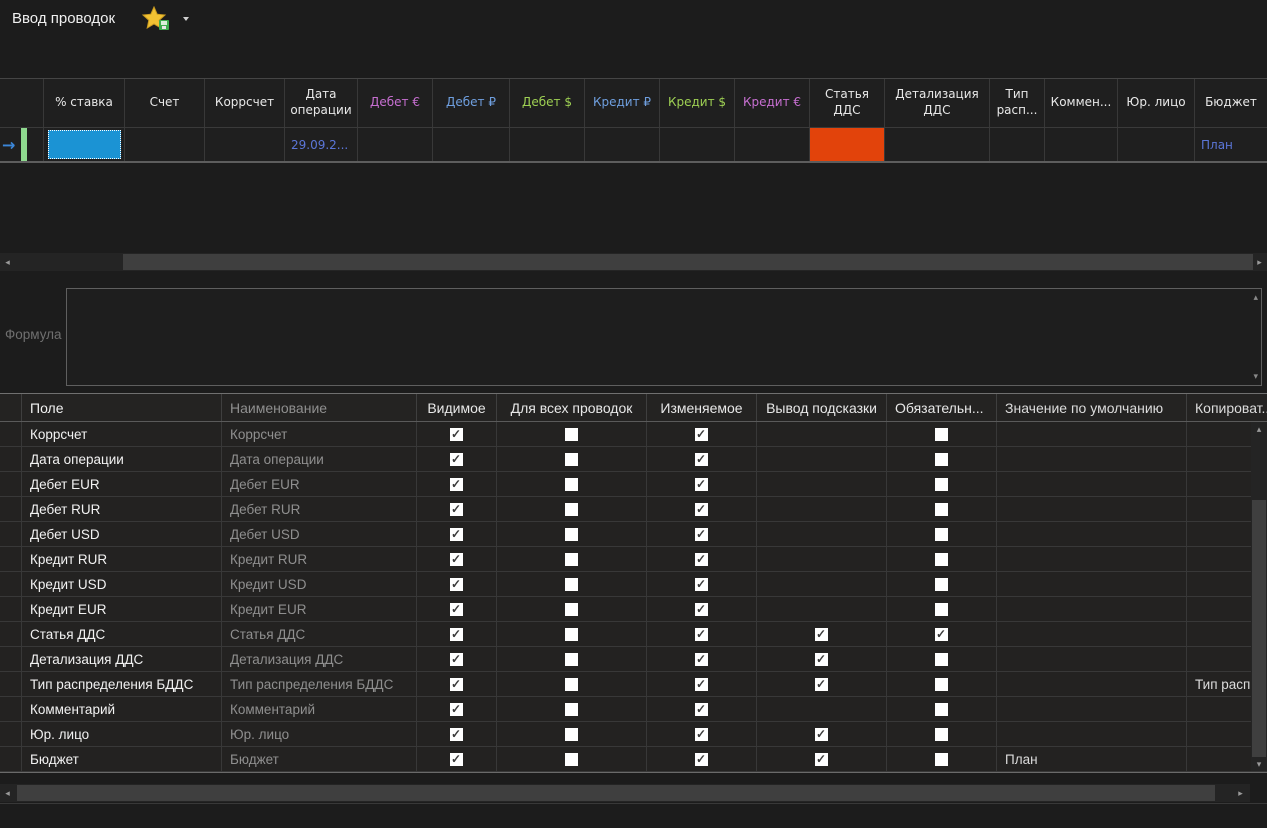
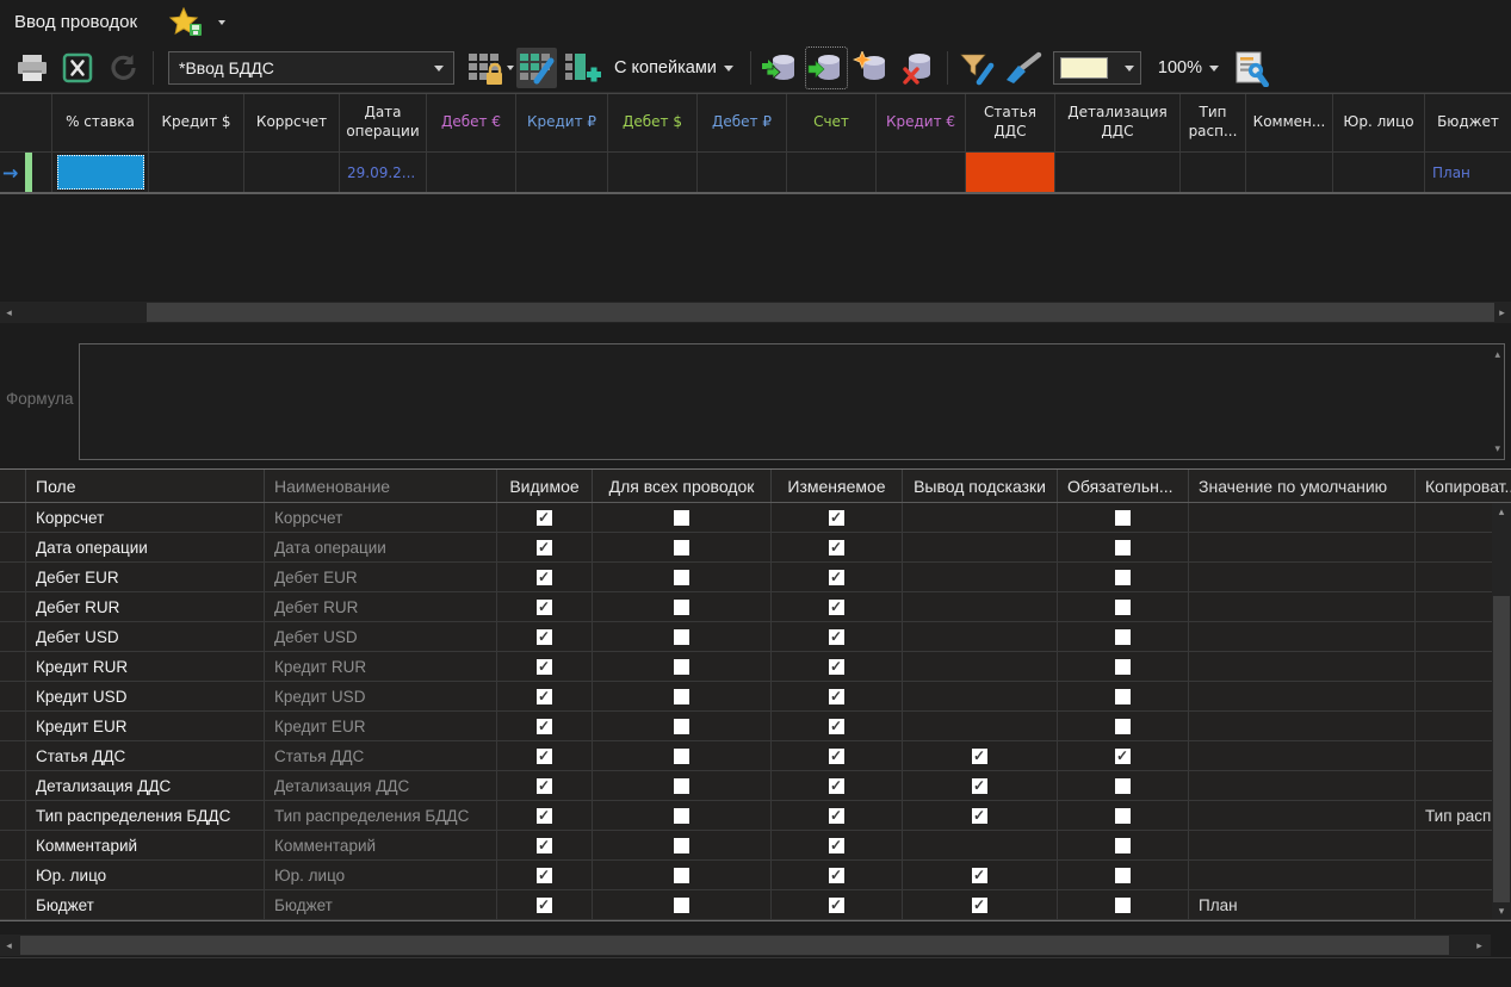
  Ввод проводок
+ *Ввод БДДС
+ С копейками
+ 100%
  % ставка
- Счет
+ Кредит $
  Коррсчет
  Дата операции
  Дебет €
- Дебет ₽
+ Кредит ₽
  Дебет $
- Кредит ₽
+ Дебет ₽
- Кредит $
+ Счет
  Кредит €
  Статья ДДС
  Детализация ДДС
  Тип расп...
  Коммен...
  Юр. лицо
  Бюджет
  →
  29.09.2...
  План
  ◂
  ▸
  Формула
  ▴
  ▾
  Поле
  Наименование
  Видимое
  Для всех проводок
  Изменяемое
  Вывод подсказки
  Обязательн...
  Значение по умолчанию
  Копироват.
  Коррсчет
  Коррсчет
  Дата операции
  Дата операции
  Дебет EUR
  Дебет EUR
  Дебет RUR
  Дебет RUR
  Дебет USD
  Дебет USD
  Кредит RUR
  Кредит RUR
  Кредит USD
  Кредит USD
  Кредит EUR
  Кредит EUR
  Статья ДДС
  Статья ДДС
  Детализация ДДС
  Детализация ДДС
  Тип распределения БДДС
  Тип распределения БДДС
  Тип расп
  Комментарий
  Комментарий
  Юр. лицо
  Юр. лицо
  Бюджет
  Бюджет
  План
  ▴
  ▾
  ◂
  ▸
